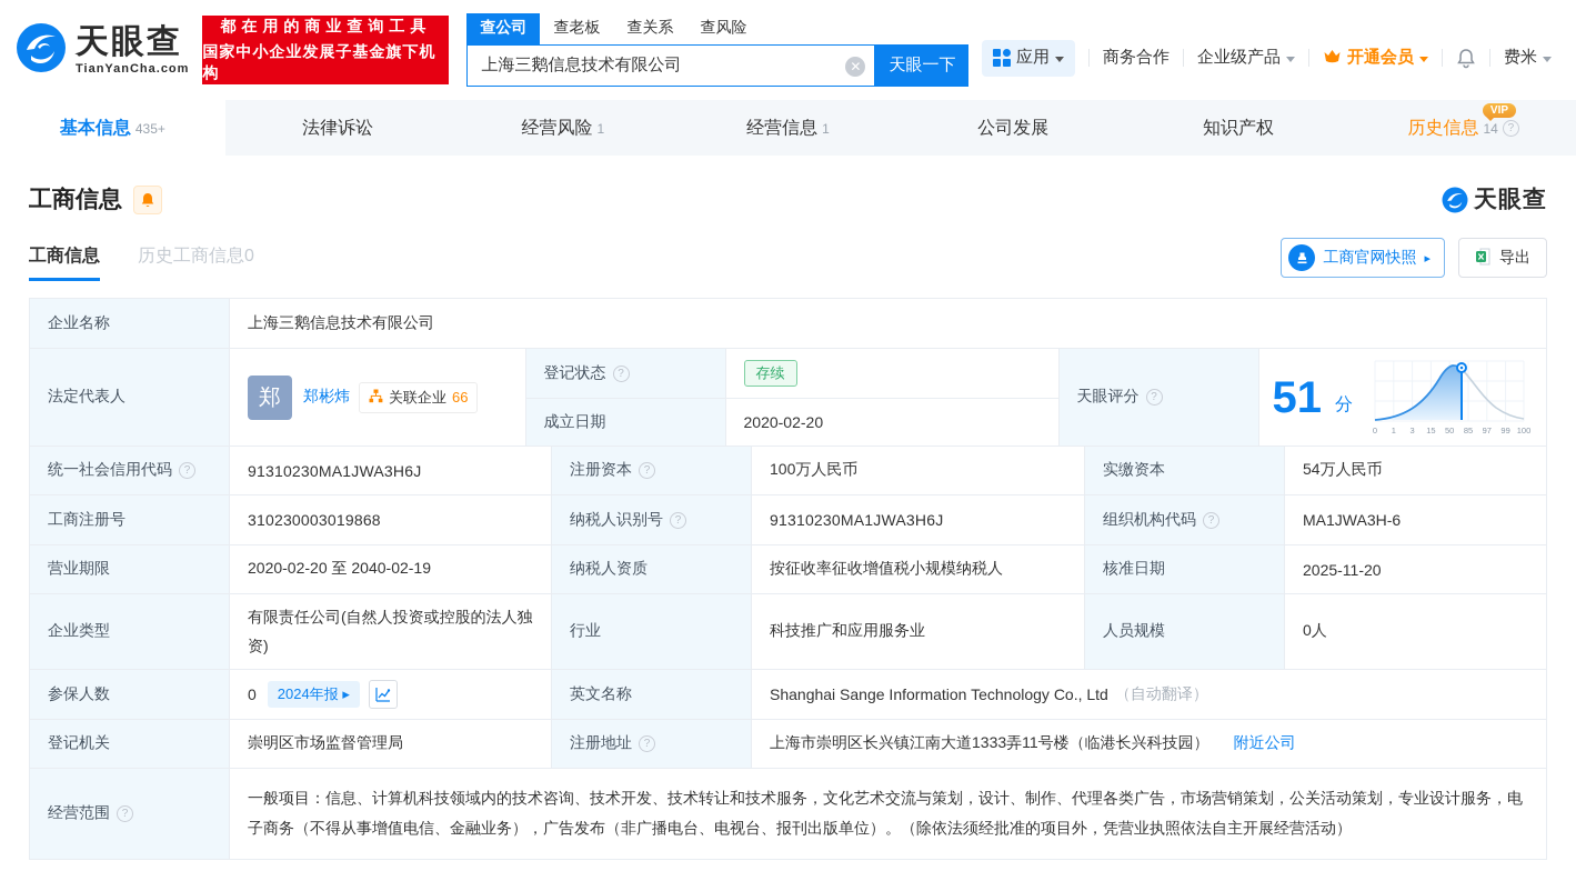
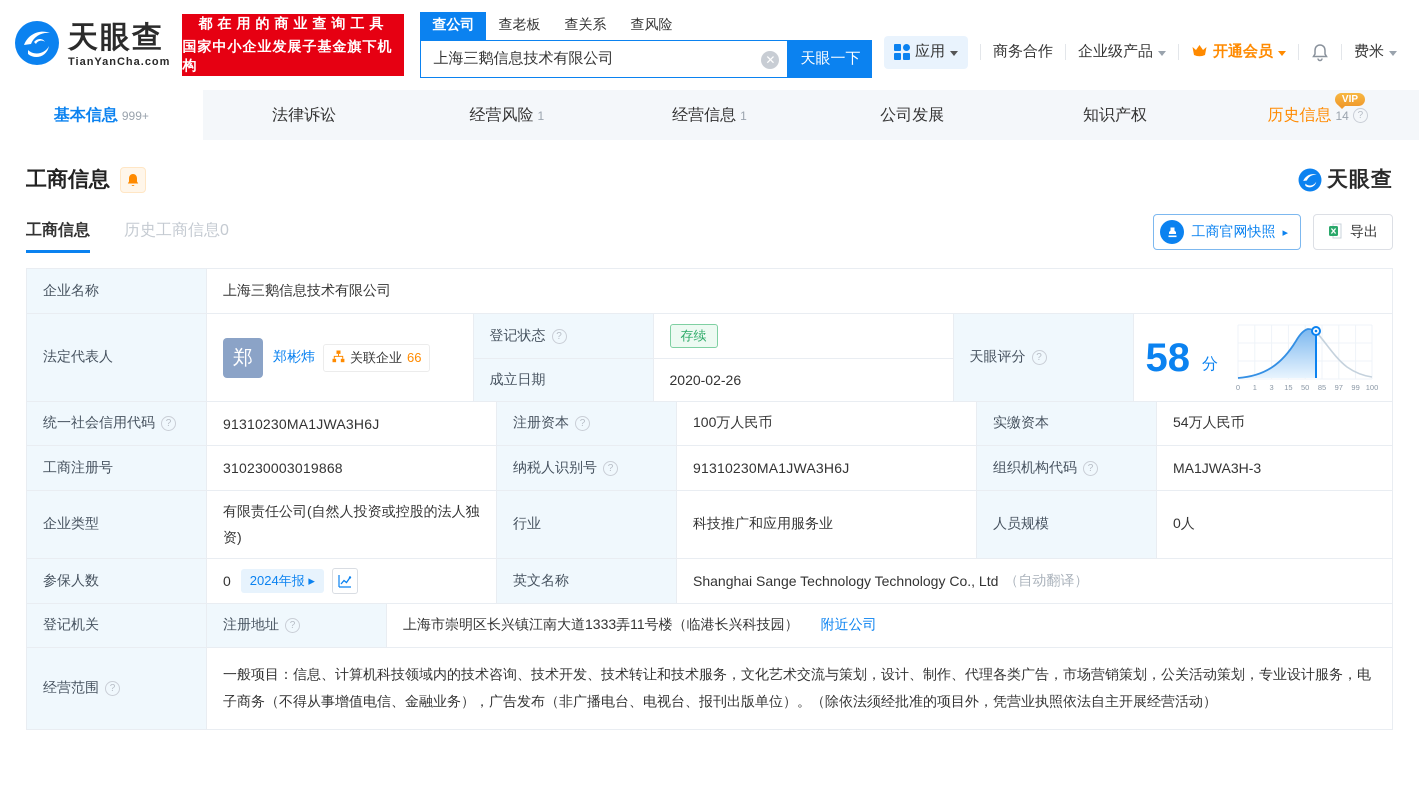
  天眼查
  TianYanCha.com
  都在用的商业查询工具
  国家中小企业发展子基金旗下机构
  查公司
  查老板
  查关系
  查风险
  上海三鹅信息技术有限公司
  ✕
  天眼一下
  应用
  商务合作
  企业级产品
  开通会员
  费米
  基本信息
- 435+
+ 999+
  法律诉讼
  经营风险
  1
  经营信息
  1
  公司发展
  知识产权
  VIP
  历史信息
  14
  ?
  工商信息
  天眼查
  工商信息
  历史工商信息0
  工商官网快照
  ▸
  导出
  企业名称
  上海三鹅信息技术有限公司
  法定代表人
  郑
  郑彬炜
  关联企业
  66
  登记状态
  ?
  存续
  成立日期
- 2020-02-20
+ 2020-02-26
  天眼评分
  ?
- 51
+ 58
  分
  0
  1
  3
  15
  50
  85
  97
  99
  100
  统一社会信用代码
  ?
  91310230MA1JWA3H6J
  注册资本
  ?
  100万人民币
  实缴资本
  54万人民币
  工商注册号
  310230003019868
  纳税人识别号
  ?
  91310230MA1JWA3H6J
  组织机构代码
  ?
- MA1JWA3H-6
+ MA1JWA3H-3
- 营业期限
- 2020-02-20 至 2040-02-19
- 纳税人资质
- 按征收率征收增值税小规模纳税人
- 核准日期
- 2025-11-20
  企业类型
  有限责任公司(自然人投资或控股的法人独资)
  行业
  科技推广和应用服务业
  人员规模
  0人
  参保人数
  0
  2024年报 ▸
  英文名称
- Shanghai Sange Information Technology Co., Ltd
+ Shanghai Sange Technology Technology Co., Ltd
  （自动翻译）
  登记机关
- 崇明区市场监督管理局
  注册地址
  ?
  上海市崇明区长兴镇江南大道1333弄11号楼（临港长兴科技园）
  附近公司
  经营范围
  ?
  一般项目：信息、计算机科技领域内的技术咨询、技术开发、技术转让和技术服务，文化艺术交流与策划，设计、制作、代理各类广告，市场营销策划，公关活动策划，专业设计服务，电子商务（不得从事增值电信、金融业务），广告发布（非广播电台、电视台、报刊出版单位）。（除依法须经批准的项目外，凭营业执照依法自主开展经营活动）
